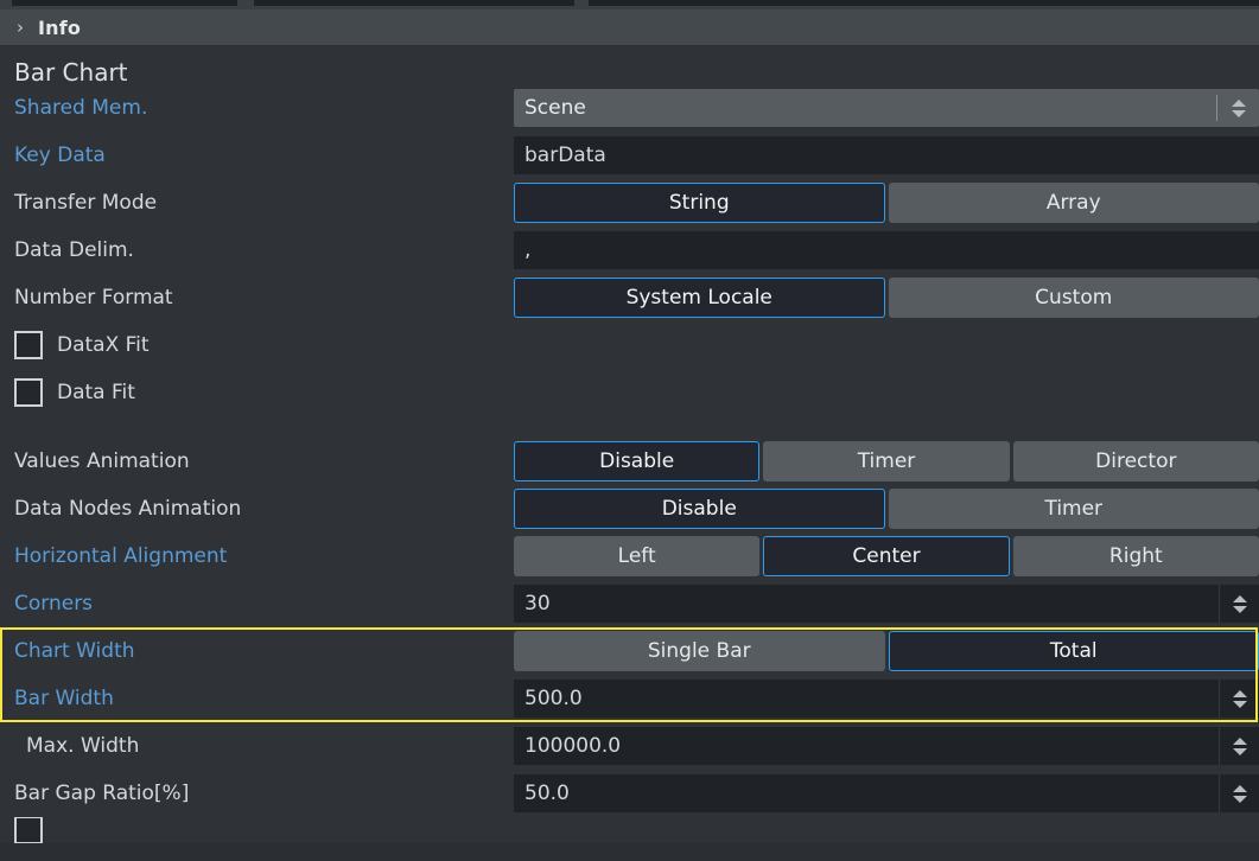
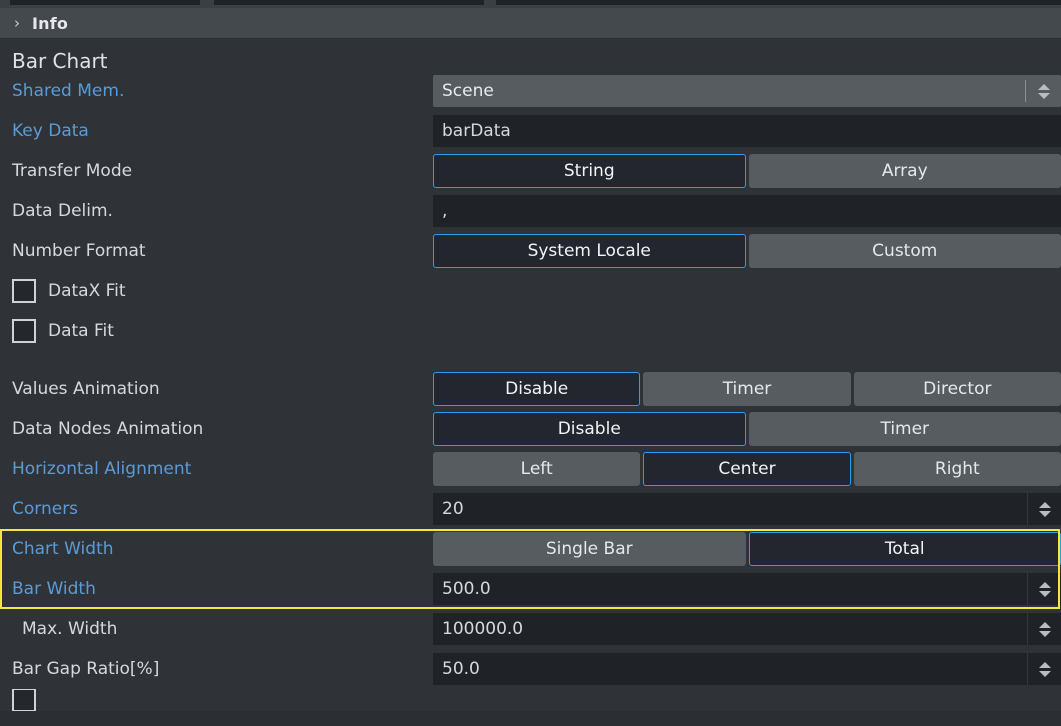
  ›
  Info
  Bar Chart
  Shared Mem.
  Scene
  Key Data
  barData
  Transfer Mode
  String
  Array
  Data Delim.
  ,
  Number Format
  System Locale
  Custom
  DataX Fit
  Data Fit
  Values Animation
  Disable
  Timer
  Director
  Data Nodes Animation
  Disable
  Timer
  Horizontal Alignment
  Left
  Center
  Right
  Corners
- 30
+ 20
  Chart Width
  Single Bar
  Total
  Bar Width
  500.0
  Max. Width
  100000.0
  Bar Gap Ratio[%]
  50.0
